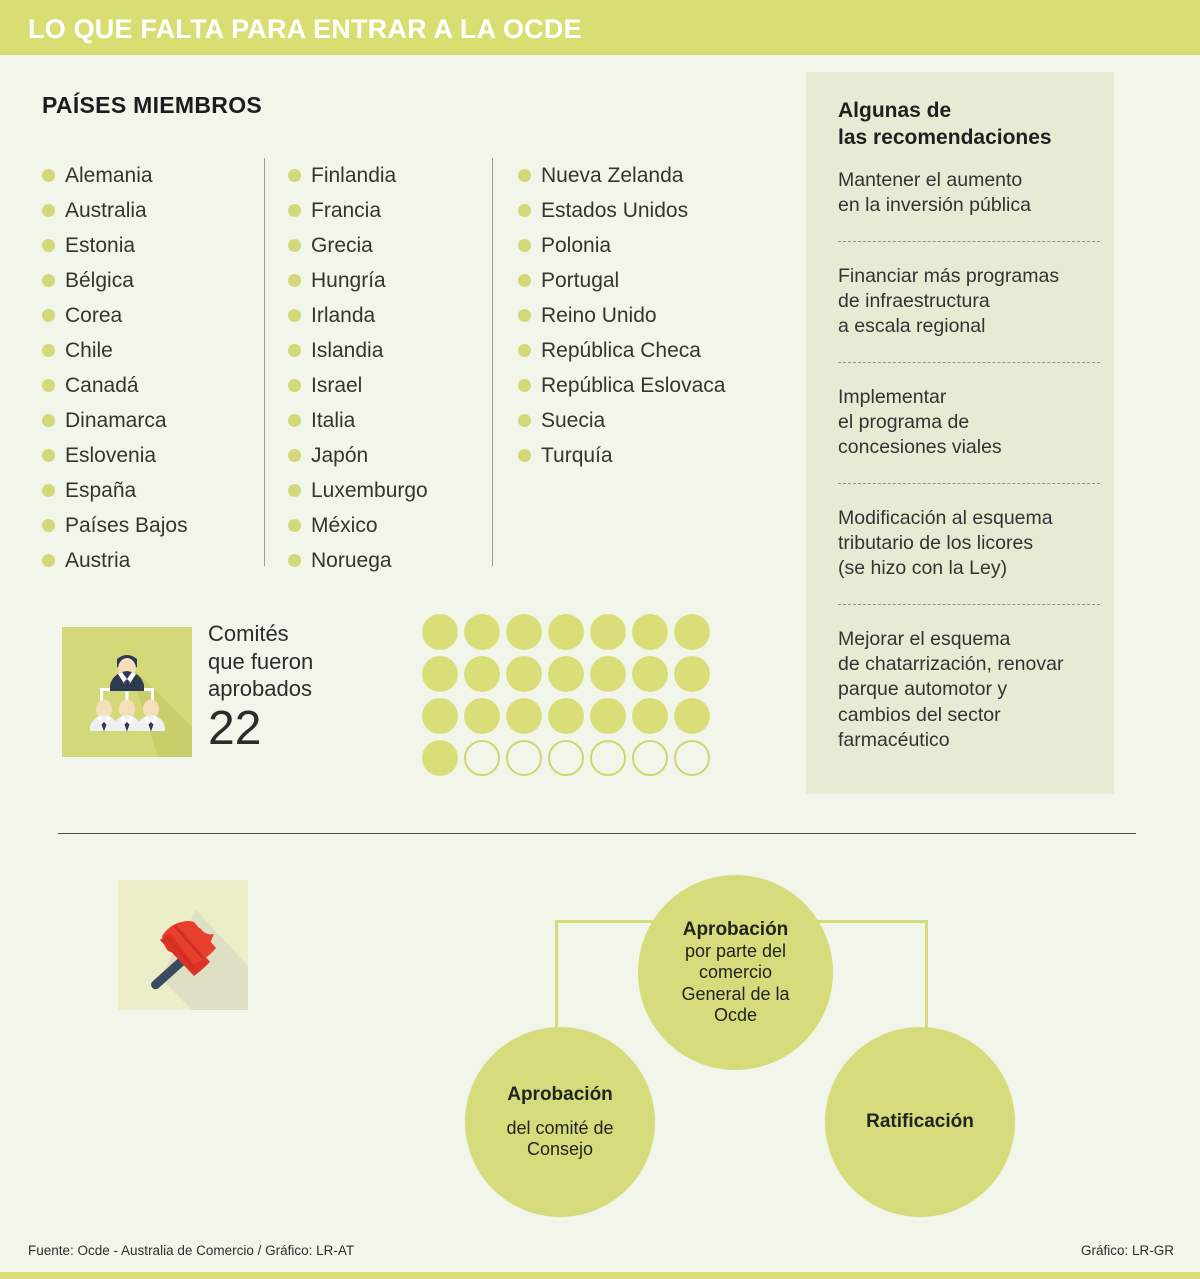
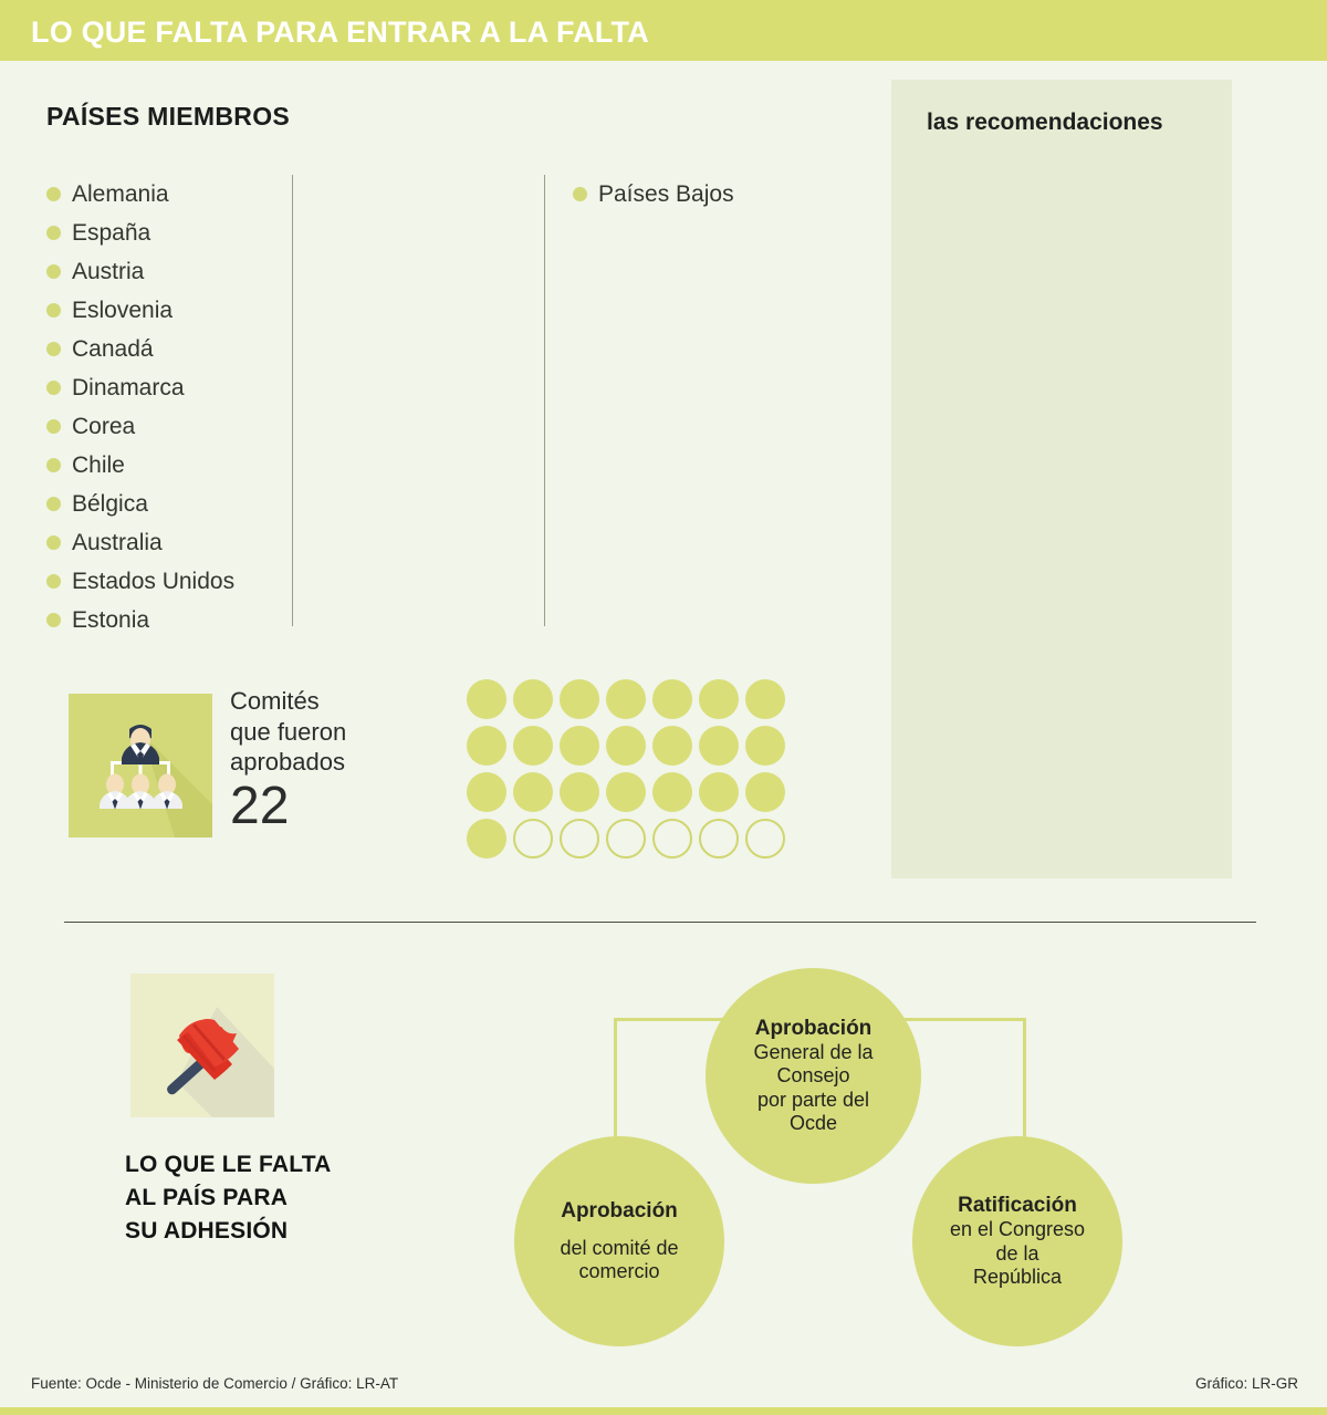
- LO QUE FALTA PARA ENTRAR A LA OCDE
+ LO QUE FALTA PARA ENTRAR A LA FALTA
  PAÍSES MIEMBROS
  Alemania
- Australia
+ España
- Estonia
+ Austria
- Bélgica
+ Eslovenia
- Corea
+ Canadá
- Chile
+ Dinamarca
- Canadá
+ Corea
- Dinamarca
+ Chile
- Eslovenia
+ Bélgica
- España
+ Australia
- Países Bajos
+ Estados Unidos
- Austria
+ Estonia
- Finlandia
- Francia
- Grecia
- Hungría
- Irlanda
- Islandia
- Israel
- Italia
- Japón
- Luxemburgo
- México
- Noruega
- Nueva Zelanda
- Estados Unidos
+ Países Bajos
- Polonia
- Portugal
- Reino Unido
- República Checa
- República Eslovaca
- Suecia
- Turquía
- Algunas de
  las recomendaciones
- Mantener el aumento
- en la inversión pública
- Financiar más programas
- de infraestructura
- a escala regional
- Implementar
- el programa de
- concesiones viales
- Modificación al esquema
- tributario de los licores
- (se hizo con la Ley)
- Mejorar el esquema
- de chatarrización, renovar
- parque automotor y
- cambios del sector
- farmacéutico
  Comités
  que fueron
  aprobados
  22
+ LO QUE LE FALTA
+ AL PAÍS PARA
+ SU ADHESIÓN
  Aprobación
- por parte del
+ General de la
- comercio
+ Consejo
- General de la
+ por parte del
  Ocde
  Aprobación
  del comité de
- Consejo
+ comercio
  Ratificación
+ en el Congreso
+ de la
+ República
- Fuente: Ocde - Australia de Comercio / Gráfico: LR-AT
+ Fuente: Ocde - Ministerio de Comercio / Gráfico: LR-AT
  Gráfico: LR-GR
